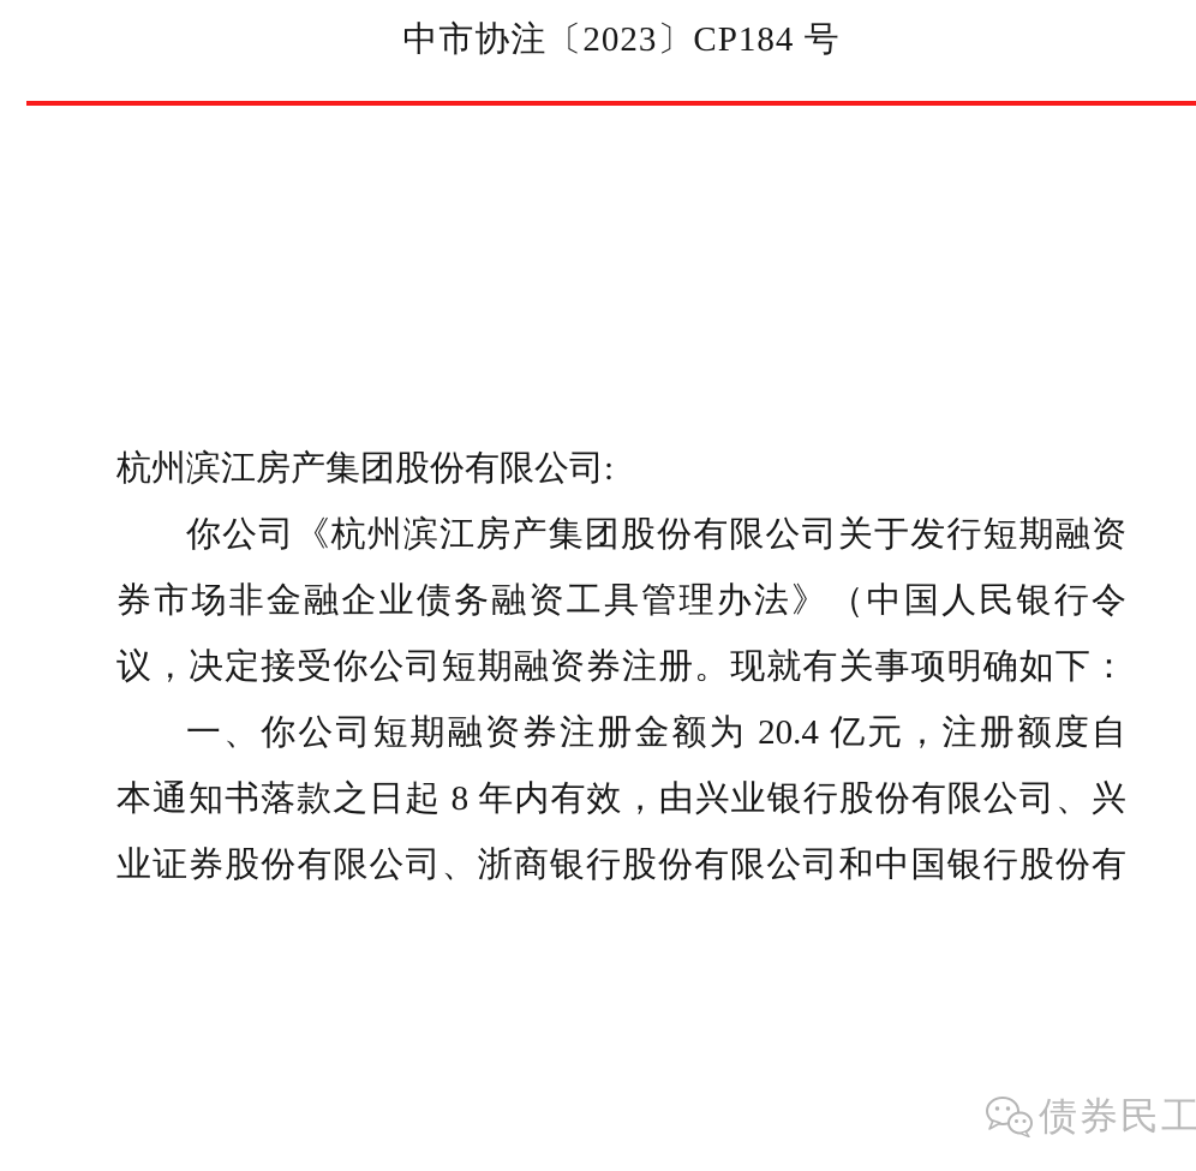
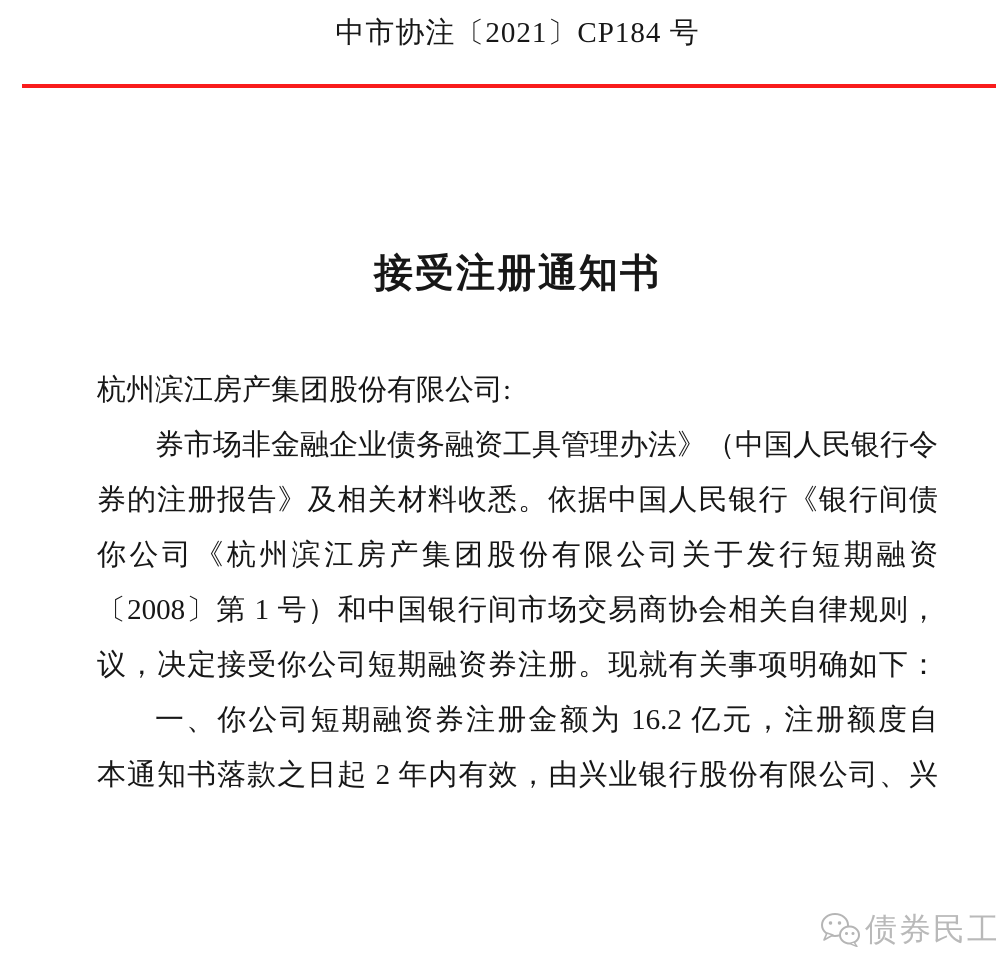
- 中市协注〔2023〕CP184 号
+ 中市协注〔2021〕CP184 号
+ 接受注册通知书
  杭州滨江房产集团股份有限公司:
- 你公司《杭州滨江房产集团股份有限公司关于发行短期融资
+ 券市场非金融企业债务融资工具管理办法》（中国人民银行令
+ 券的注册报告》及相关材料收悉。依据中国人民银行《银行间债
- 券市场非金融企业债务融资工具管理办法》（中国人民银行令
+ 你公司《杭州滨江房产集团股份有限公司关于发行短期融资
+ 〔2008〕第 1 号）和中国银行间市场交易商协会相关自律规则，
  议，决定接受你公司短期融资券注册。现就有关事项明确如下：
- 一、你公司短期融资券注册金额为 20.4 亿元，注册额度自
+ 一、你公司短期融资券注册金额为 16.2 亿元，注册额度自
- 本通知书落款之日起 8 年内有效，由兴业银行股份有限公司、兴
+ 本通知书落款之日起 2 年内有效，由兴业银行股份有限公司、兴
- 业证券股份有限公司、浙商银行股份有限公司和中国银行股份有
  债券民工
